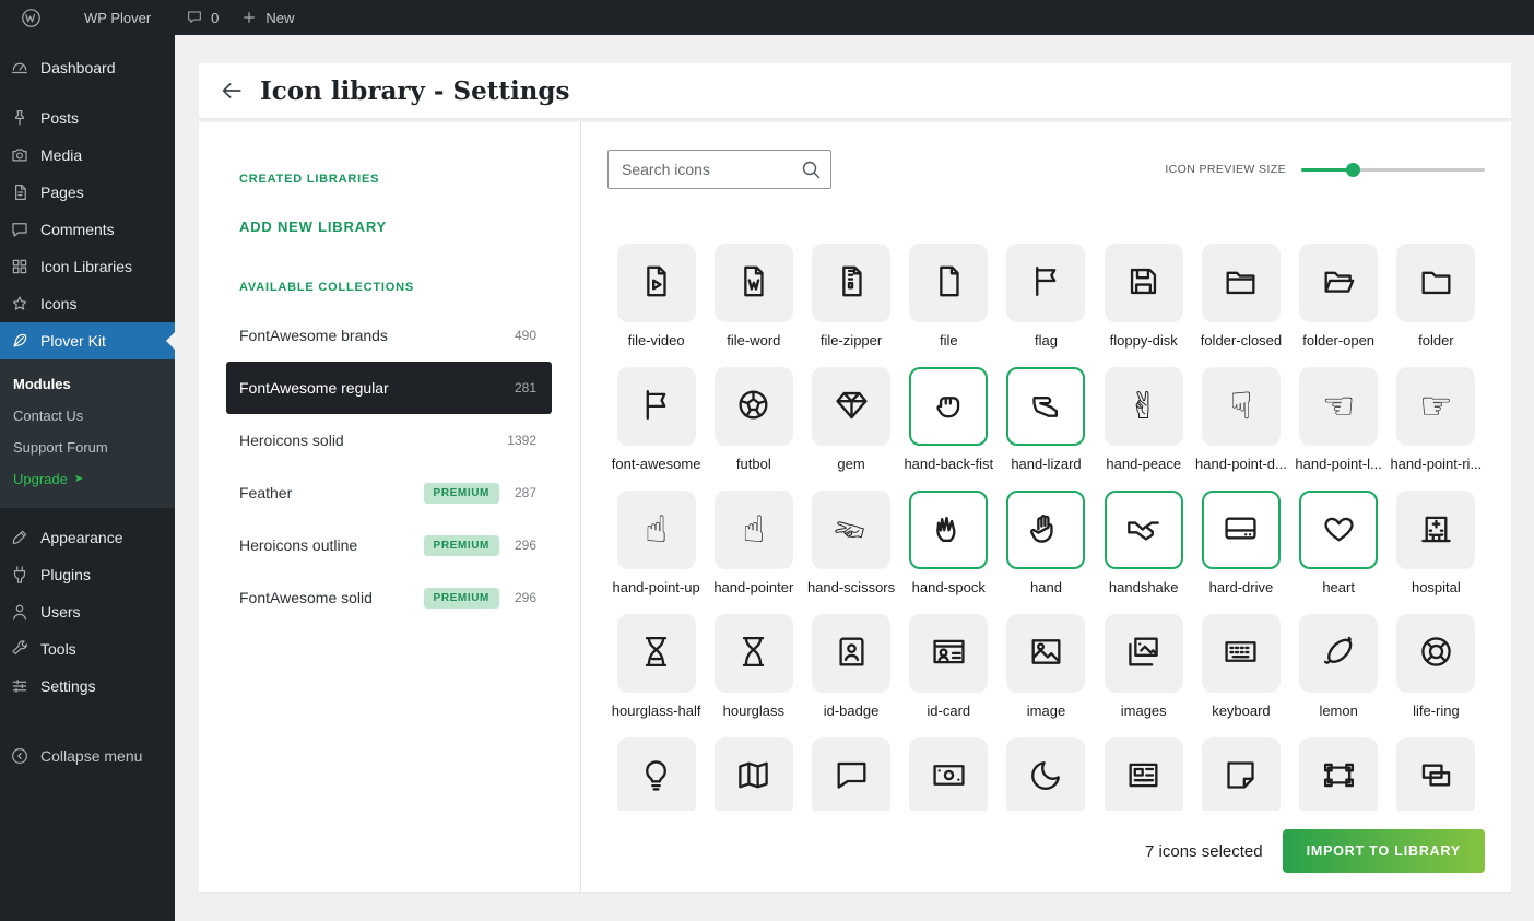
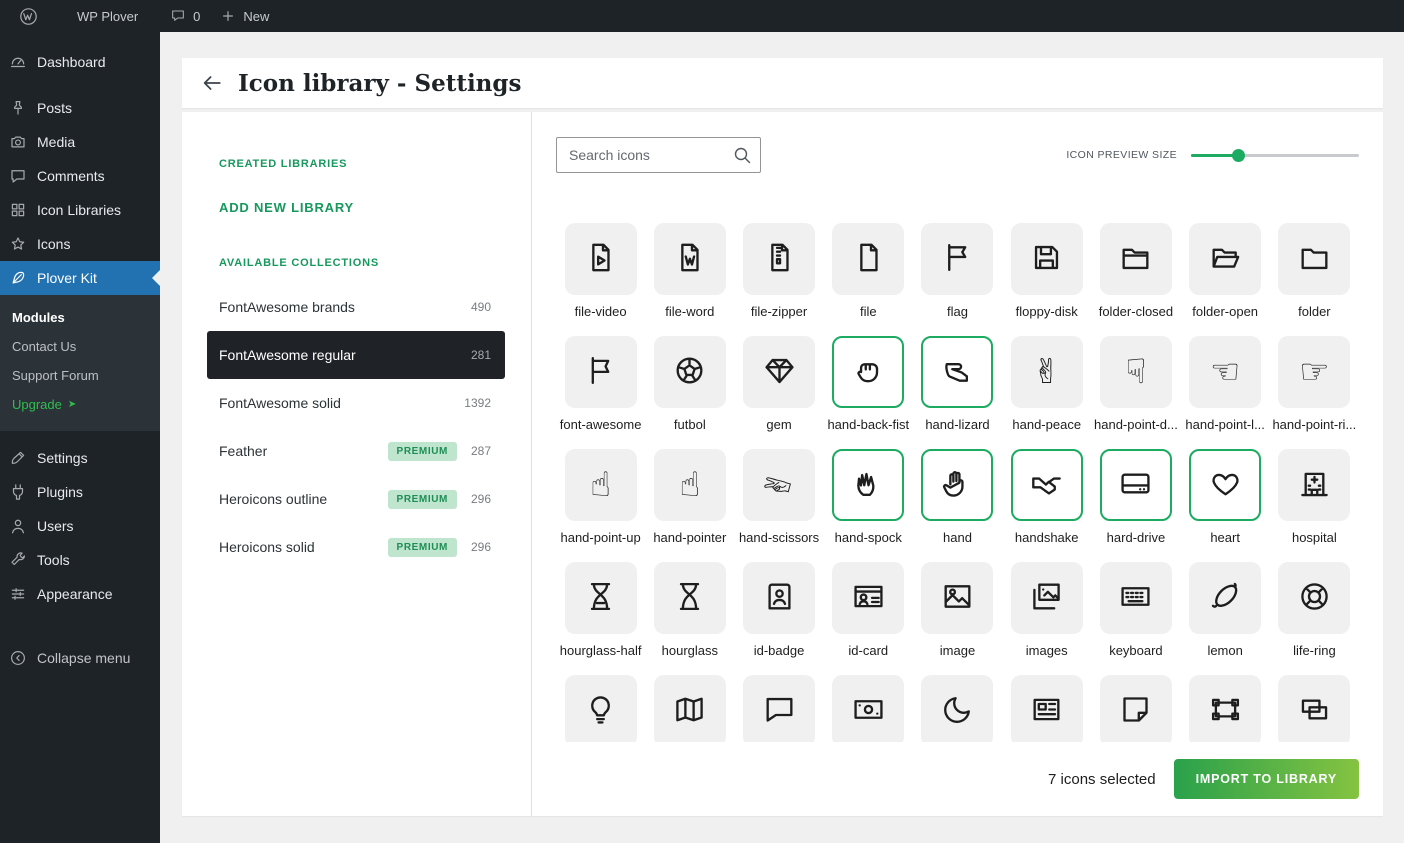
  WP Plover
  0
  New
  Dashboard
  Posts
  Media
- Pages
  Comments
  Icon Libraries
  Icons
  Plover Kit
  Modules
  Contact Us
  Support Forum
  Upgrade
  ➤
- Appearance
+ Settings
  Plugins
  Users
  Tools
- Settings
+ Appearance
  Collapse menu
  Icon library - Settings
  CREATED LIBRARIES
  ADD NEW LIBRARY
  AVAILABLE COLLECTIONS
  FontAwesome brands
  490
  FontAwesome regular
  281
- Heroicons solid
+ FontAwesome solid
  1392
  Feather
  PREMIUM
  287
  Heroicons outline
  PREMIUM
  296
- FontAwesome solid
+ Heroicons solid
  PREMIUM
  296
  Search icons
  ICON PREVIEW SIZE
  file-video
  file-word
  file-zipper
  file
  flag
  floppy-disk
  folder-closed
  folder-open
  folder
  font-awesome
  futbol
  gem
  hand-back-fist
  hand-lizard
  ✌
  hand-peace
  ☟
  hand-point-d...
  ☜
  hand-point-l...
  ☞
  hand-point-ri...
  ☝
  hand-point-up
  ☝
  hand-pointer
  hand-scissors
  hand-spock
  hand
  handshake
  hard-drive
  heart
  hospital
  hourglass-half
  hourglass
  id-badge
  id-card
  image
  images
  keyboard
  lemon
  life-ring
  7 icons selected
  IMPORT TO LIBRARY
